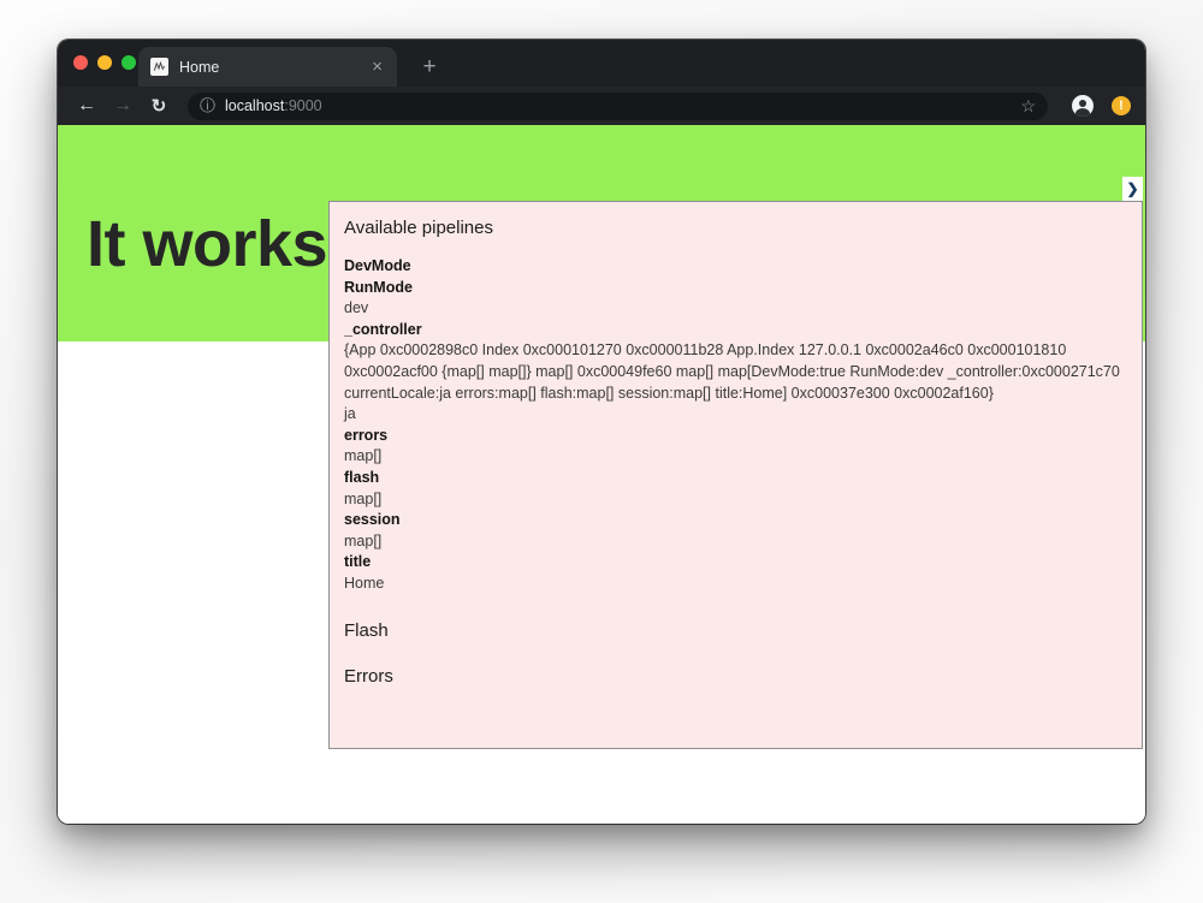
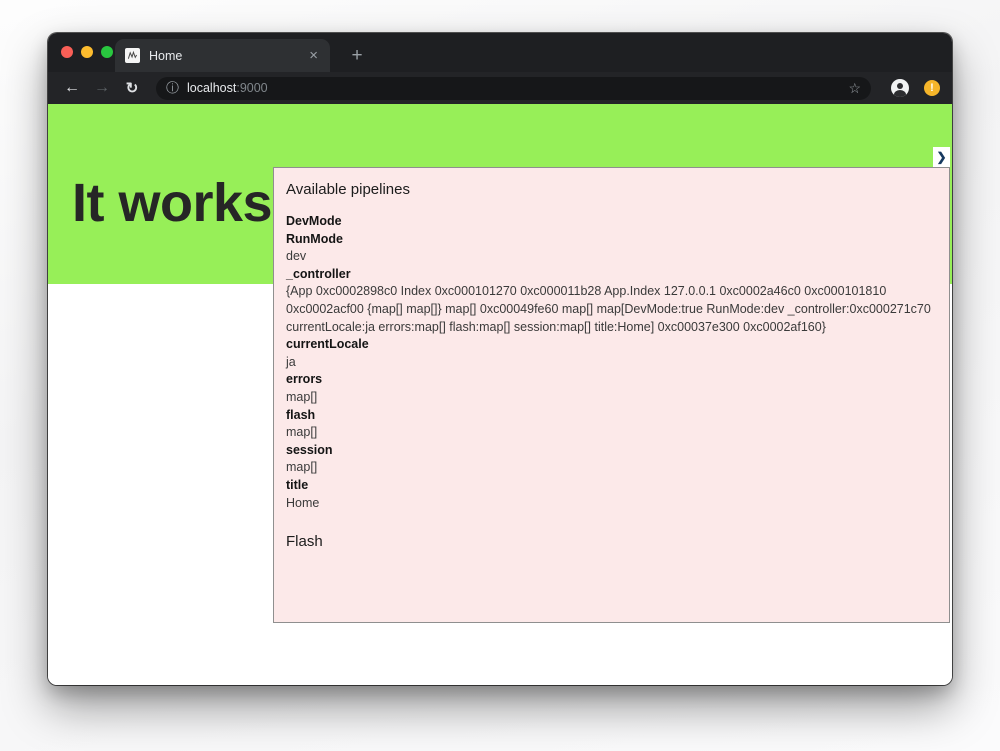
  Home
  ×
  +
  ←
  →
  ↻
  ⓘ
  localhost:9000
  ☆
  !
  It works
  ❯
  Available pipelines
  DevMode
  RunMode
  dev
  _controller
  {App 0xc0002898c0 Index 0xc000101270 0xc000011b28 App.Index 127.0.0.1 0xc0002a46c0 0xc000101810 0xc0002acf00 {map[] map[]} map[] 0xc00049fe60 map[] map[DevMode:true RunMode:dev _controller:0xc000271c70 currentLocale:ja errors:map[] flash:map[] session:map[] title:Home] 0xc00037e300 0xc0002af160}
+ currentLocale
  ja
  errors
  map[]
  flash
  map[]
  session
  map[]
  title
  Home
  Flash
- Errors
